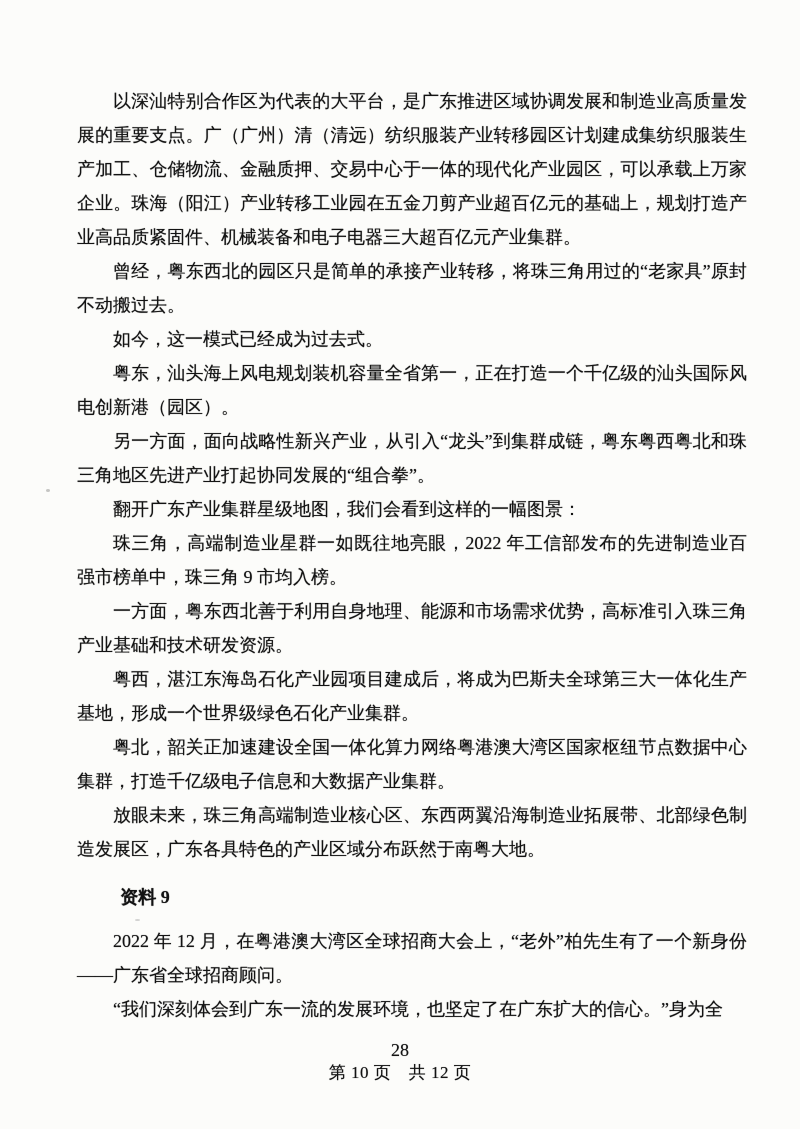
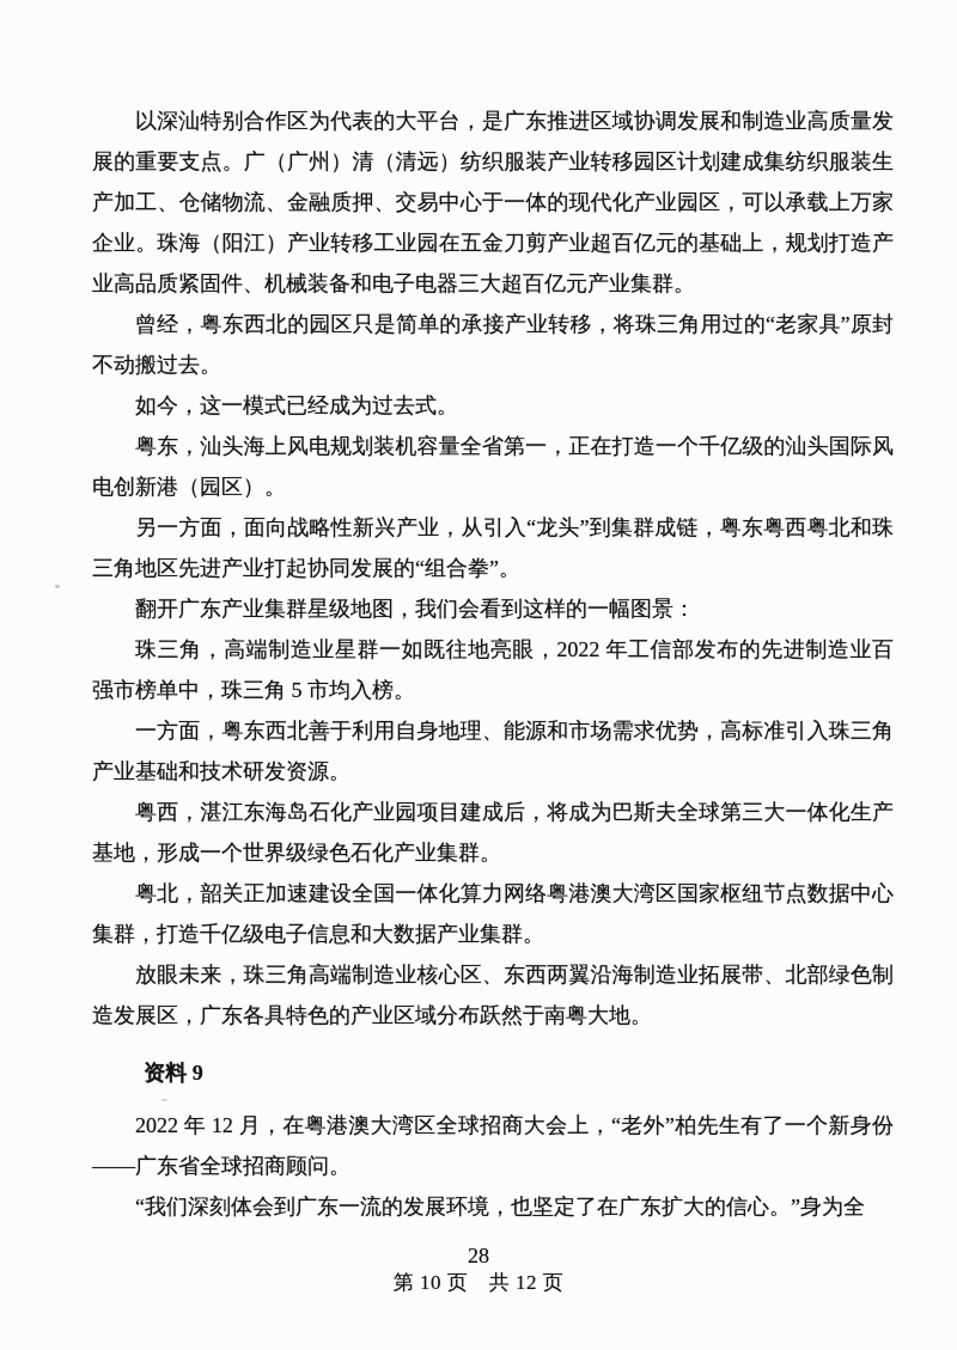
  以深汕特别合作区为代表的大平台，是广东推进区域协调发展和制造业高质量发展的重要支点。广（广州）清（清远）纺织服装产业转移园区计划建成集纺织服装生产加工、仓储物流、金融质押、交易中心于一体的现代化产业园区，可以承载上万家企业。珠海（阳江）产业转移工业园在五金刀剪产业超百亿元的基础上，规划打造产业高品质紧固件、机械装备和电子电器三大超百亿元产业集群。
  曾经，粤东西北的园区只是简单的承接产业转移，将珠三角用过的“老家具”原封不动搬过去。
  如今，这一模式已经成为过去式。
  粤东，汕头海上风电规划装机容量全省第一，正在打造一个千亿级的汕头国际风电创新港（园区）。
  另一方面，面向战略性新兴产业，从引入“龙头”到集群成链，粤东粤西粤北和珠三角地区先进产业打起协同发展的“组合拳”。
  翻开广东产业集群星级地图，我们会看到这样的一幅图景：
- 珠三角，高端制造业星群一如既往地亮眼，2022 年工信部发布的先进制造业百强市榜单中，珠三角 9 市均入榜。
+ 珠三角，高端制造业星群一如既往地亮眼，2022 年工信部发布的先进制造业百强市榜单中，珠三角 5 市均入榜。
  一方面，粤东西北善于利用自身地理、能源和市场需求优势，高标准引入珠三角产业基础和技术研发资源。
  粤西，湛江东海岛石化产业园项目建成后，将成为巴斯夫全球第三大一体化生产基地，形成一个世界级绿色石化产业集群。
  粤北，韶关正加速建设全国一体化算力网络粤港澳大湾区国家枢纽节点数据中心集群，打造千亿级电子信息和大数据产业集群。
  放眼未来，珠三角高端制造业核心区、东西两翼沿海制造业拓展带、北部绿色制造发展区，广东各具特色的产业区域分布跃然于南粤大地。
  资料 9
  2022 年 12 月，在粤港澳大湾区全球招商大会上，“老外”柏先生有了一个新身份——广东省全球招商顾问。
  “我们深刻体会到广东一流的发展环境，也坚定了在广东扩大的信心。”身为全
  28
  第 10 页 共 12 页
